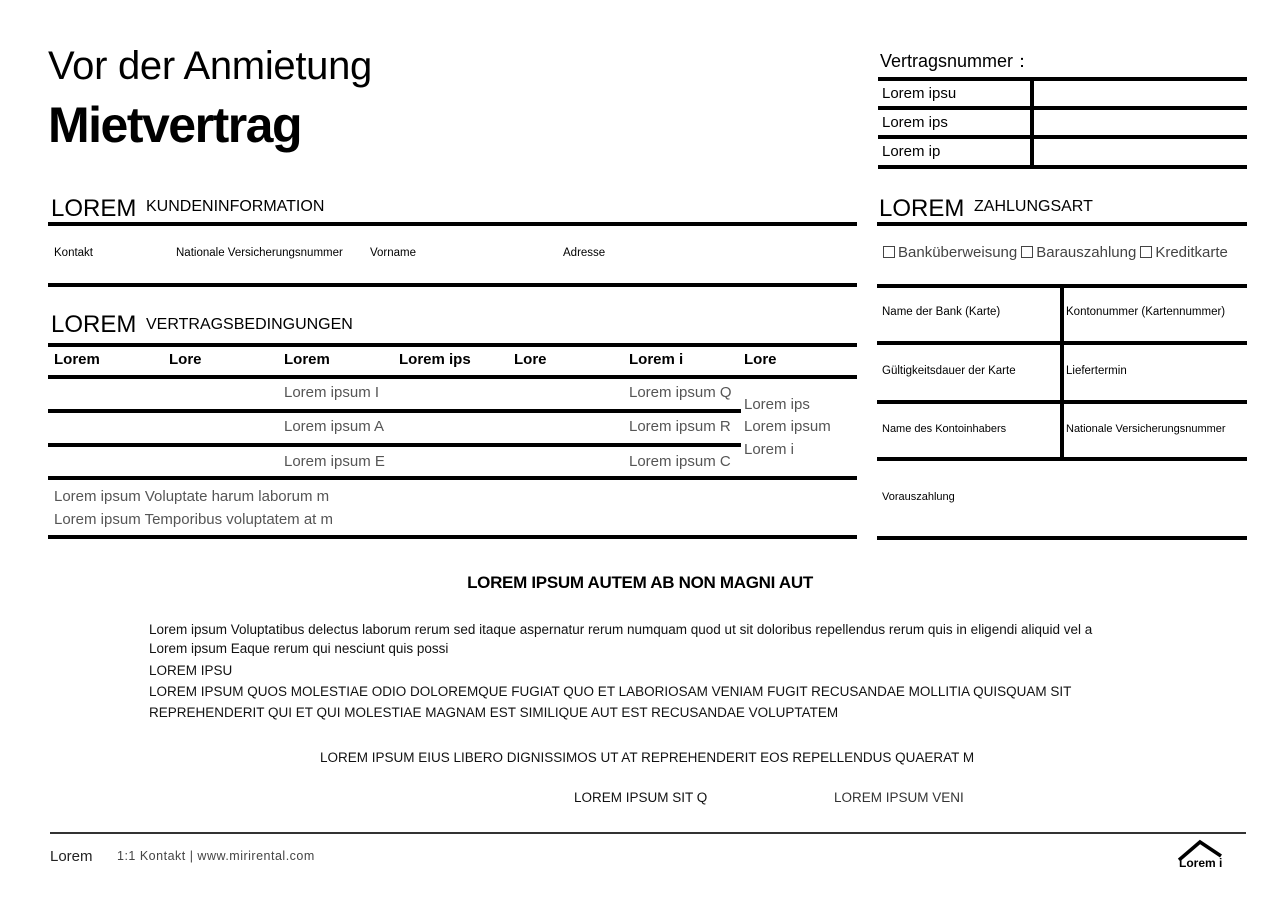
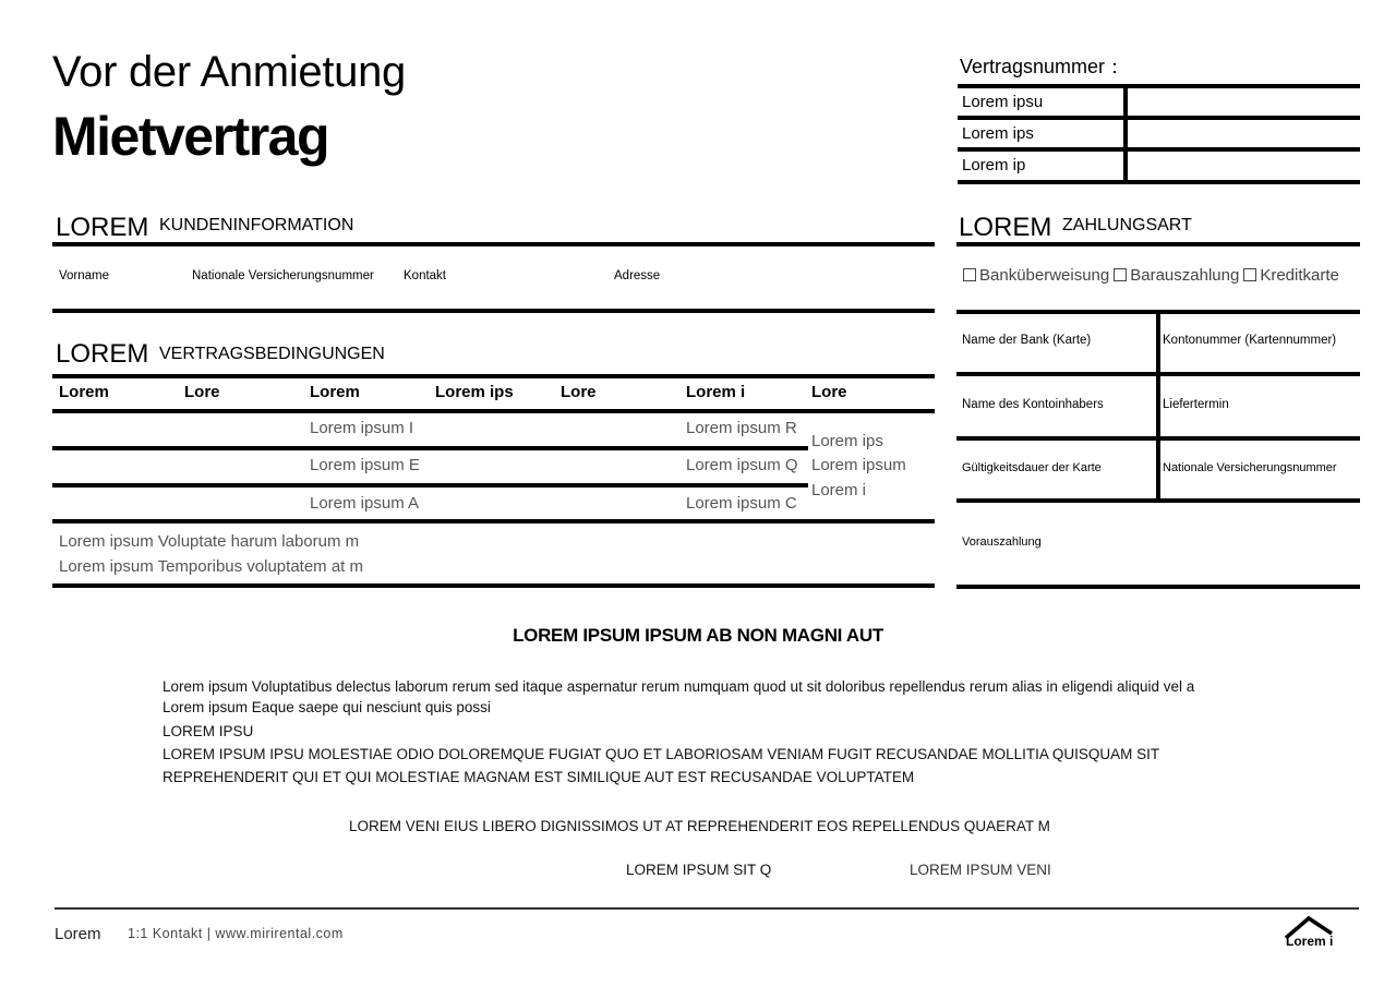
  Vor der Anmietung
  Mietvertrag
  Vertragsnummer：
  Lorem ipsu
  Lorem ips
  Lorem ip
  LOREM
  KUNDENINFORMATION
- Kontakt
+ Vorname
  Nationale Versicherungsnummer
- Vorname
+ Kontakt
  Adresse
  LOREM
  VERTRAGSBEDINGUNGEN
  Lorem
  Lore
  Lorem
  Lorem ips
  Lore
  Lorem i
  Lore
  Lorem ipsum I
- Lorem ipsum Q
+ Lorem ipsum R
- Lorem ipsum A
+ Lorem ipsum E
- Lorem ipsum R
+ Lorem ipsum Q
- Lorem ipsum E
+ Lorem ipsum A
  Lorem ipsum C
  Lorem ips
  Lorem ipsum
  Lorem i
  Lorem ipsum Voluptate harum laborum m
  Lorem ipsum Temporibus voluptatem at m
  LOREM
  ZAHLUNGSART
  Banküberweisung
  Barauszahlung
  Kreditkarte
  Name der Bank (Karte)
  Kontonummer (Kartennummer)
- Gültigkeitsdauer der Karte
+ Name des Kontoinhabers
  Liefertermin
- Name des Kontoinhabers
+ Gültigkeitsdauer der Karte
  Nationale Versicherungsnummer
  Vorauszahlung
- LOREM IPSUM AUTEM AB NON MAGNI AUT
+ LOREM IPSUM IPSUM AB NON MAGNI AUT
- Lorem ipsum Voluptatibus delectus laborum rerum sed itaque aspernatur rerum numquam quod ut sit doloribus repellendus rerum quis in eligendi aliquid vel a
+ Lorem ipsum Voluptatibus delectus laborum rerum sed itaque aspernatur rerum numquam quod ut sit doloribus repellendus rerum alias in eligendi aliquid vel a
- Lorem ipsum Eaque rerum qui nesciunt quis possi
+ Lorem ipsum Eaque saepe qui nesciunt quis possi
  LOREM IPSU
- LOREM IPSUM QUOS MOLESTIAE ODIO DOLOREMQUE FUGIAT QUO ET LABORIOSAM VENIAM FUGIT RECUSANDAE MOLLITIA QUISQUAM SIT
+ LOREM IPSUM IPSU MOLESTIAE ODIO DOLOREMQUE FUGIAT QUO ET LABORIOSAM VENIAM FUGIT RECUSANDAE MOLLITIA QUISQUAM SIT
  REPREHENDERIT QUI ET QUI MOLESTIAE MAGNAM EST SIMILIQUE AUT EST RECUSANDAE VOLUPTATEM
- LOREM IPSUM EIUS LIBERO DIGNISSIMOS UT AT REPREHENDERIT EOS REPELLENDUS QUAERAT M
+ LOREM VENI EIUS LIBERO DIGNISSIMOS UT AT REPREHENDERIT EOS REPELLENDUS QUAERAT M
  LOREM IPSUM SIT Q
  LOREM IPSUM VENI
  Lorem
  1:1 Kontakt | www.mirirental.com
  Lorem i
